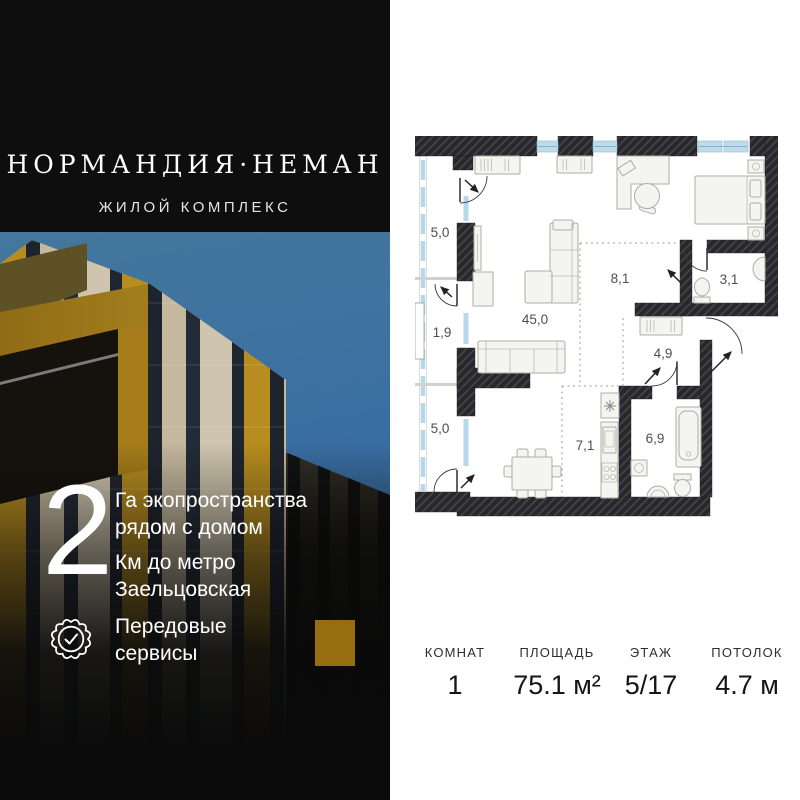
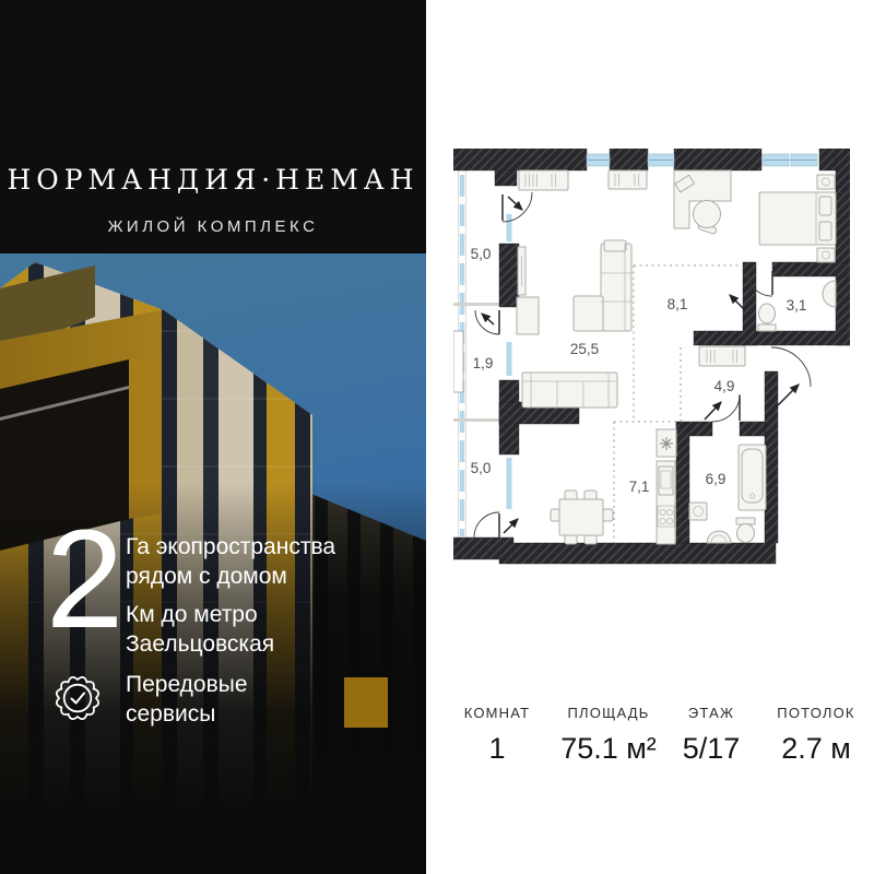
  НОРМАНДИЯ·НЕМАН
  ЖИЛОЙ КОМПЛЕКС
  2
  Га экопространства
  рядом с домом
  Км до метро
  Заельцовская
  Передовые
  сервисы
  5,0
  1,9
  5,0
- 45,0
+ 25,5
  8,1
  3,1
  4,9
  7,1
  6,9
  КОМНАТ
  1
  ПЛОЩАДЬ
  75.1 м²
  ЭТАЖ
  5/17
  ПОТОЛОК
- 4.7 м
+ 2.7 м
